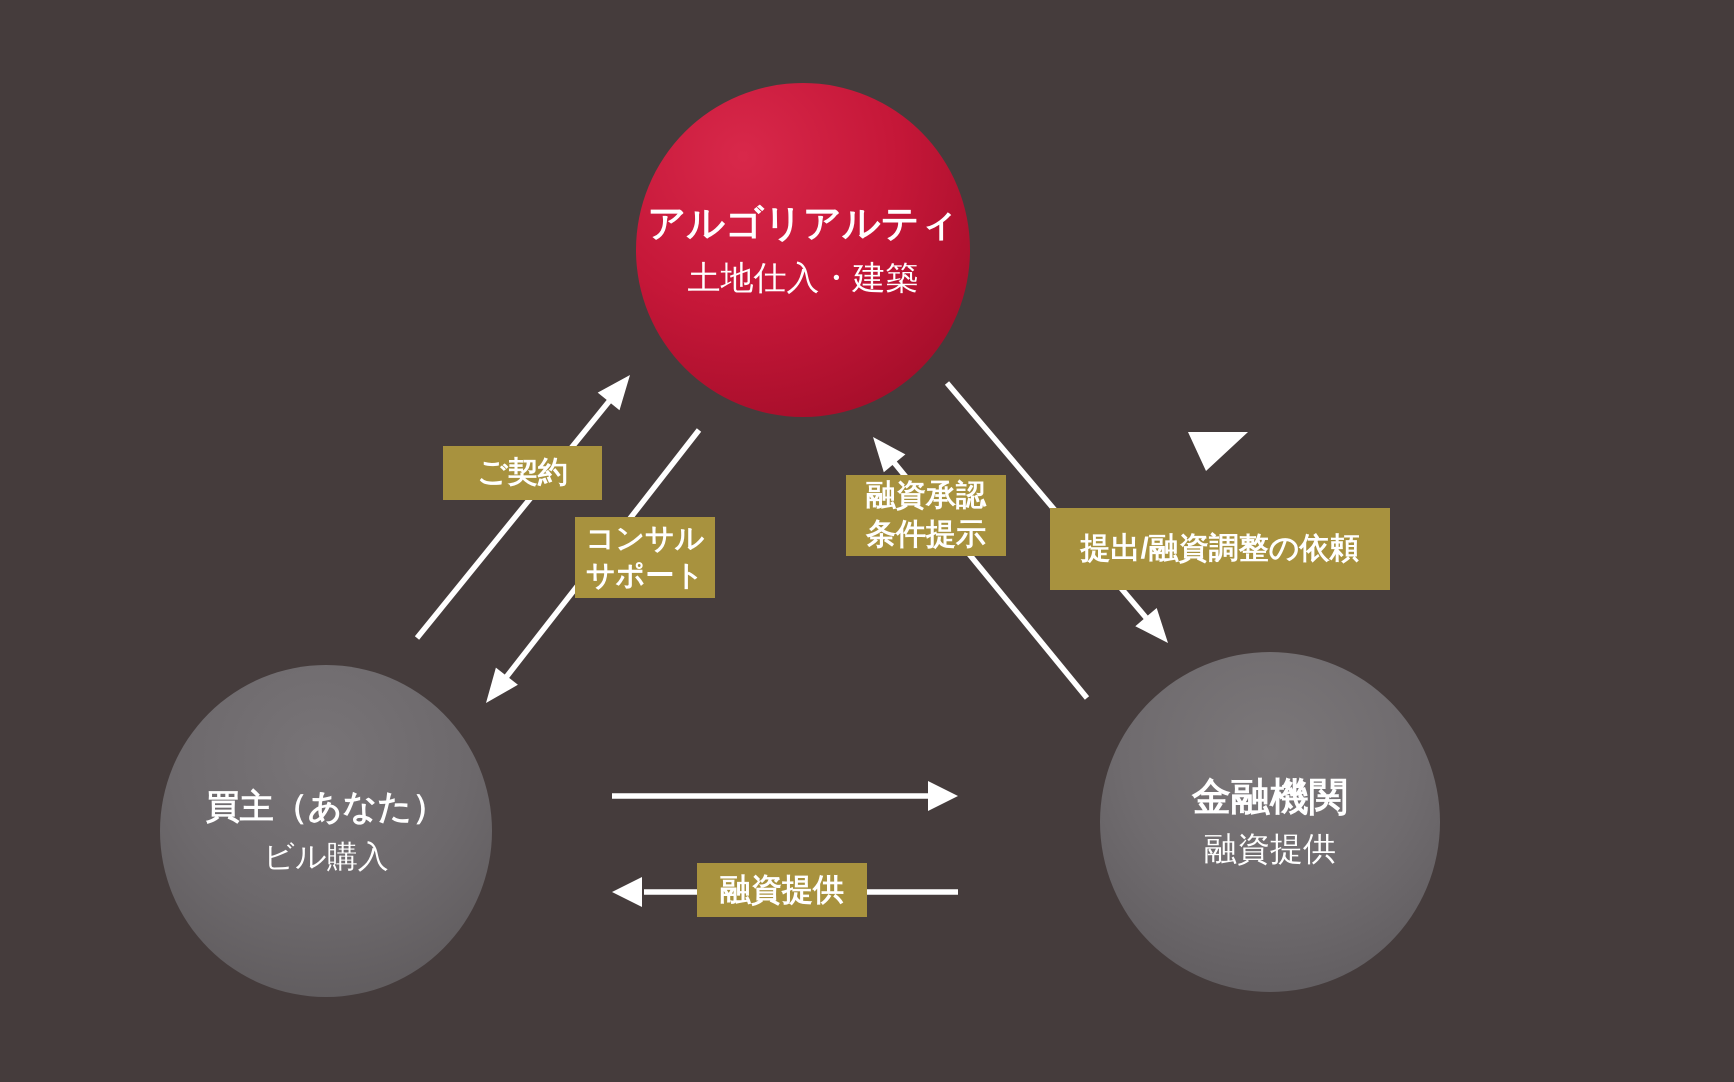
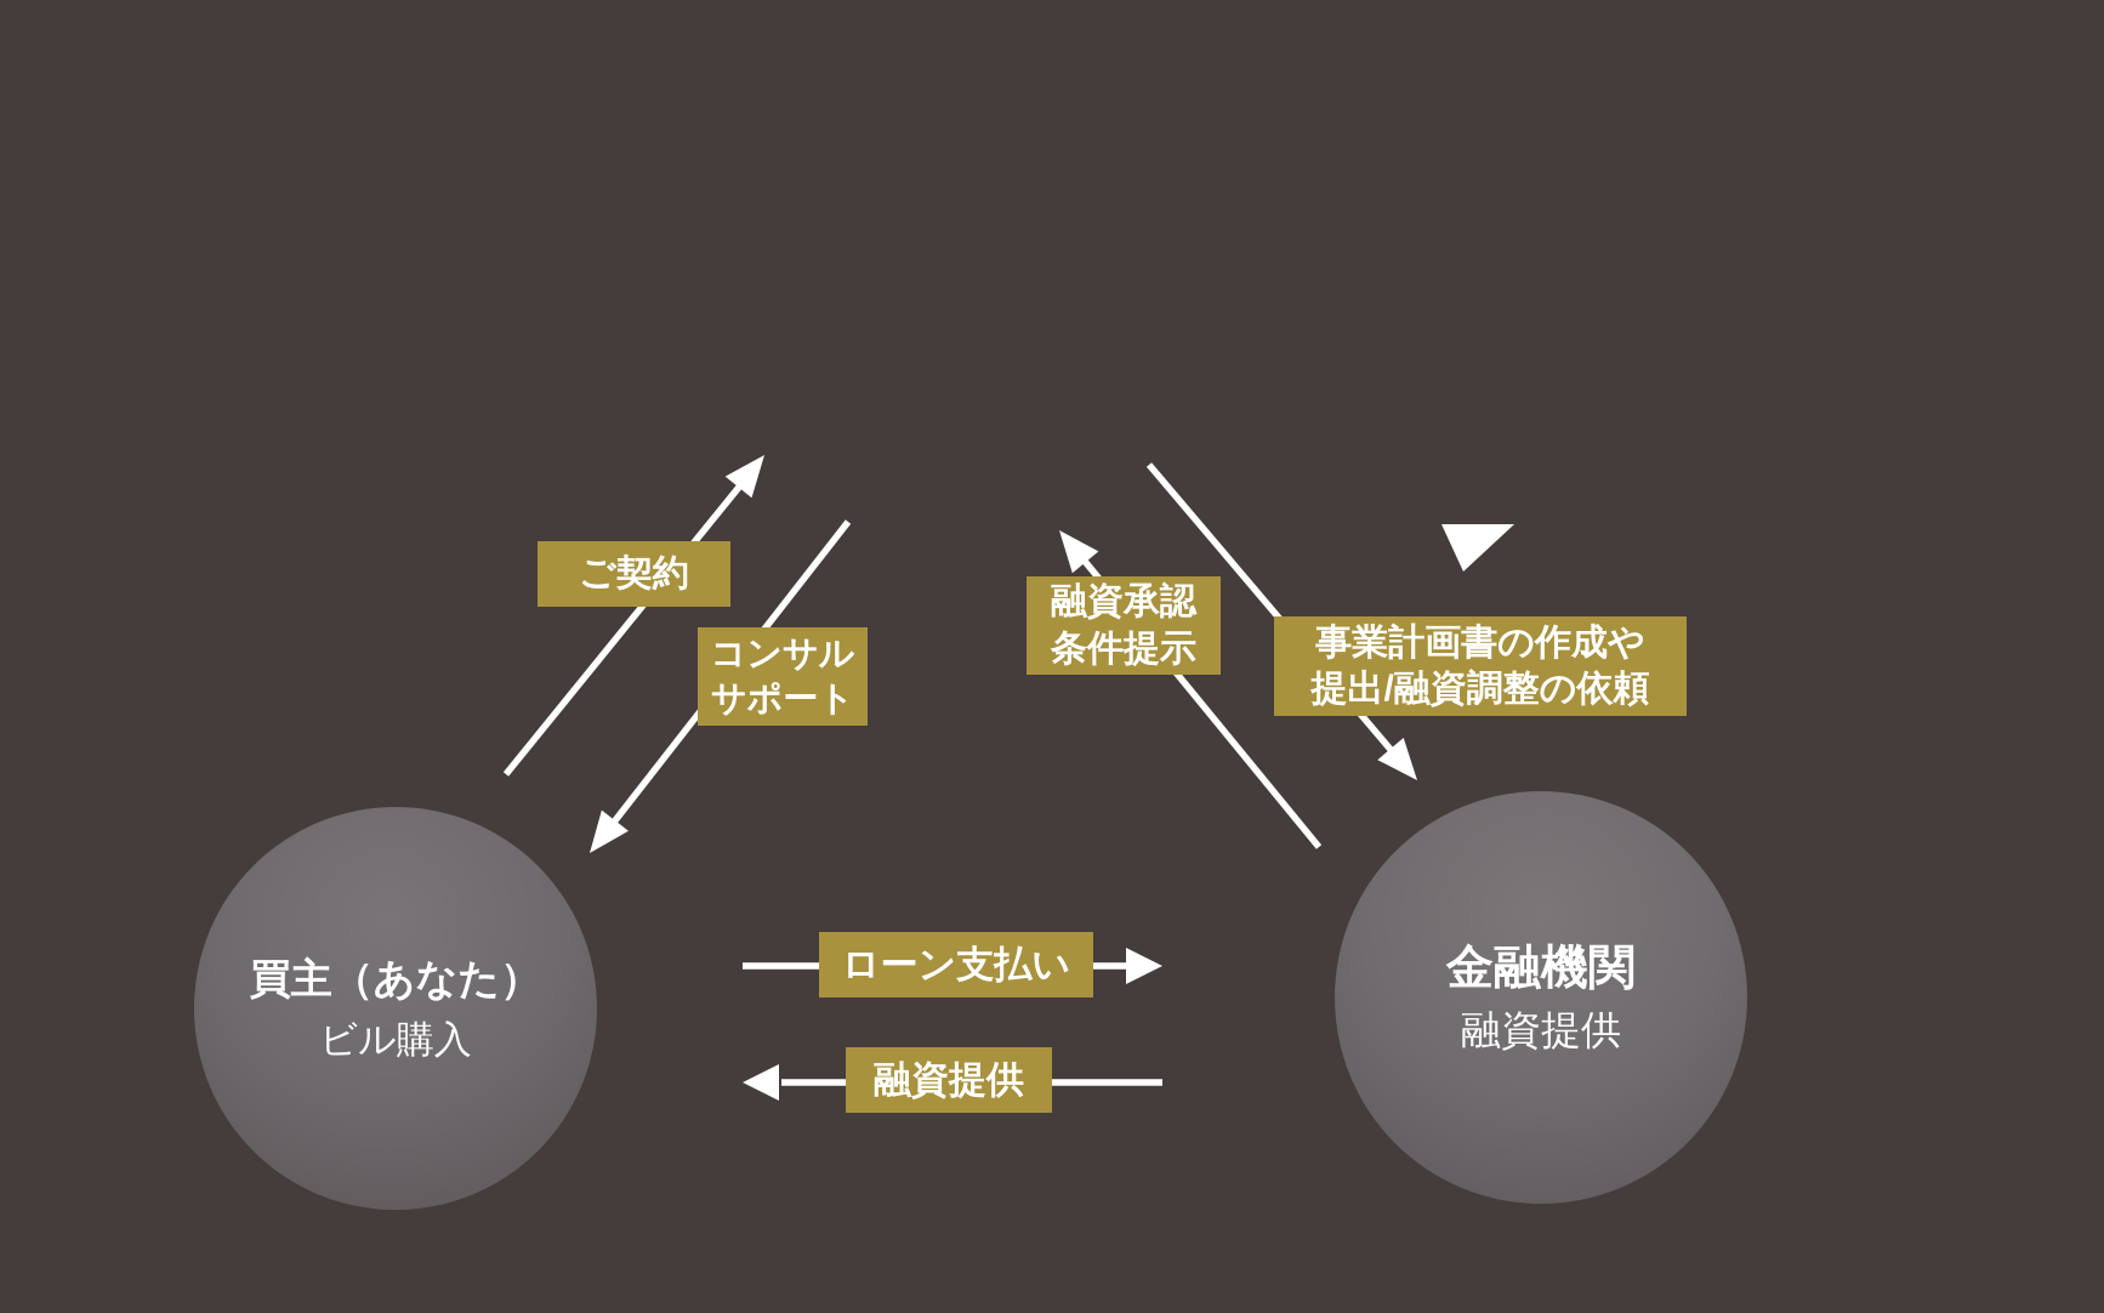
- アルゴリアルティ
- 土地仕入・建築
  買主（あなた）
  ビル購入
  金融機関
  融資提供
  ご契約
  コンサル
  サポート
  融資承認
  条件提示
+ 事業計画書の作成や
  提出/融資調整の依頼
+ ローン支払い
  融資提供
